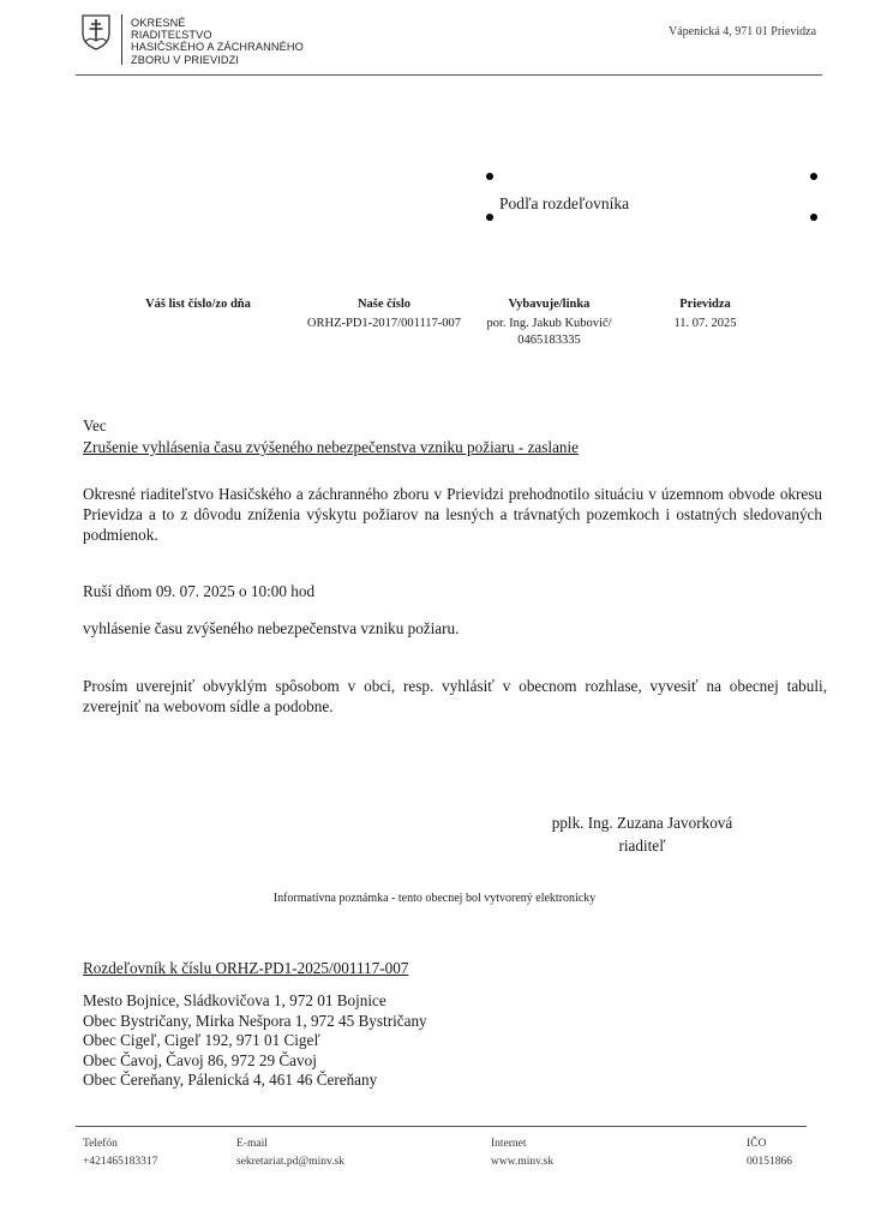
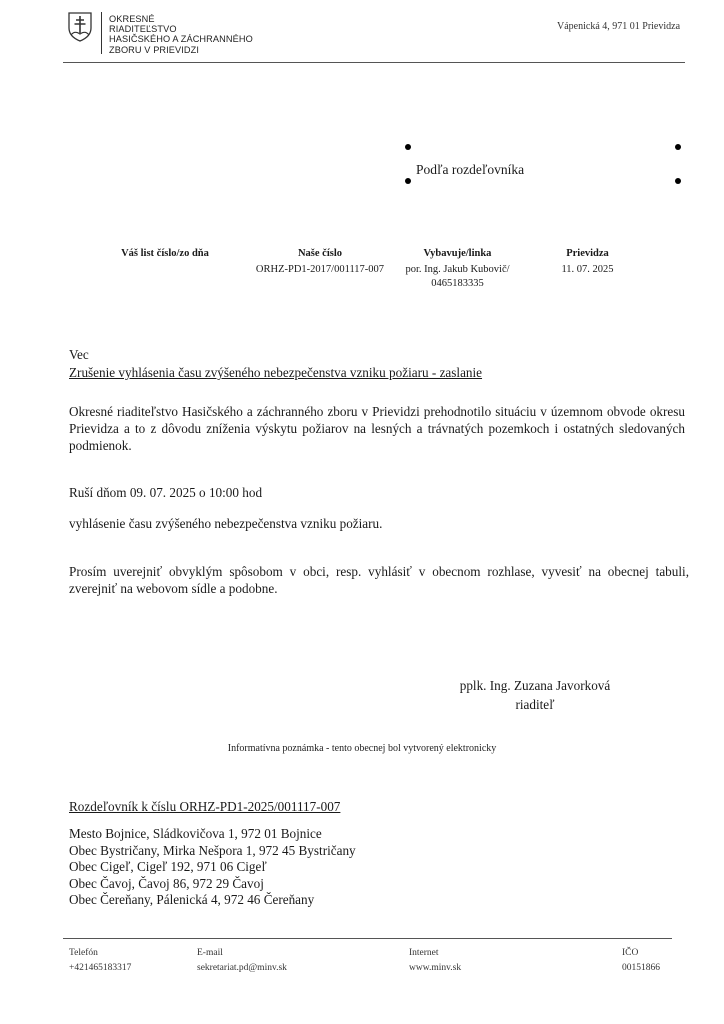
  OKRESNÉ
  RIADITEĽSTVO
  HASIČSKÉHO A ZÁCHRANNÉHO
  ZBORU V PRIEVIDZI
  Vápenická 4, 971 01 Prievidza
  Podľa rozdeľovníka
  Váš list číslo/zo dňa
  Naše číslo
  ORHZ-PD1-2017/001117-007
  Vybavuje/linka
  por. Ing. Jakub Kubovič/
  0465183335
  Prievidza
  11. 07. 2025
  Vec
  Zrušenie vyhlásenia času zvýšeného nebezpečenstva vzniku požiaru - zaslanie
  Okresné riaditeľstvo Hasičského a záchranného zboru v Prievidzi prehodnotilo situáciu v územnom obvode okresu Prievidza a to z dôvodu zníženia výskytu požiarov na lesných a trávnatých pozemkoch i ostatných sledovaných podmienok.
  Ruší dňom 09. 07. 2025 o 10:00 hod
  vyhlásenie času zvýšeného nebezpečenstva vzniku požiaru.
  Prosím uverejniť obvyklým spôsobom v obci, resp. vyhlásiť v obecnom rozhlase, vyvesiť na obecnej tabuli, zverejniť na webovom sídle a podobne.
  pplk. Ing. Zuzana Javorková
  riaditeľ
  Informatívna poznámka - tento obecnej bol vytvorený elektronicky
  Rozdeľovník k číslu ORHZ-PD1-2025/001117-007
  Mesto Bojnice, Sládkovičova 1, 972 01 Bojnice
  Obec Bystričany, Mirka Nešpora 1, 972 45 Bystričany
- Obec Cigeľ, Cigeľ 192, 971 01 Cigeľ
+ Obec Cigeľ, Cigeľ 192, 971 06 Cigeľ
  Obec Čavoj, Čavoj 86, 972 29 Čavoj
- Obec Čereňany, Pálenická 4, 461 46 Čereňany
+ Obec Čereňany, Pálenická 4, 972 46 Čereňany
  Telefón
  +421465183317
  E-mail
  sekretariat.pd@minv.sk
  Internet
  www.minv.sk
  IČO
  00151866
